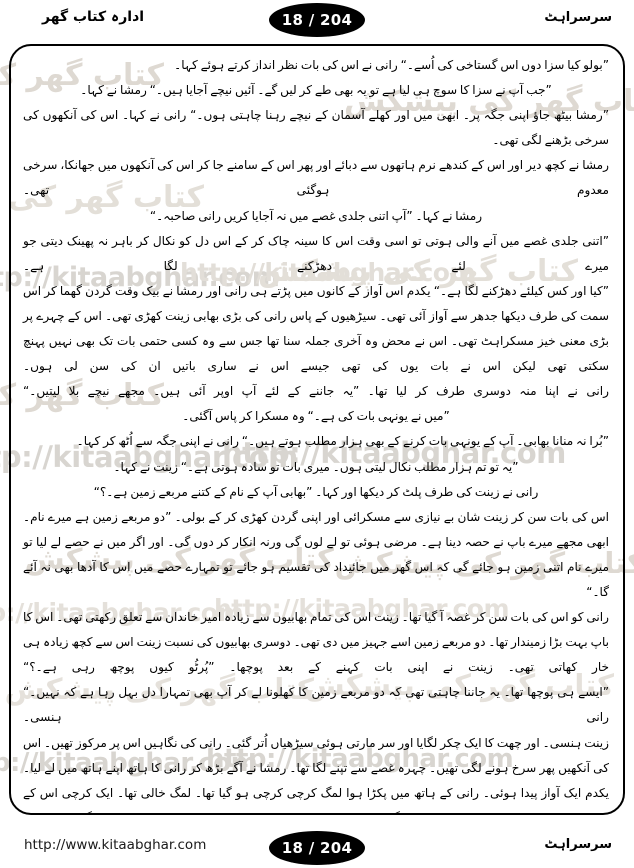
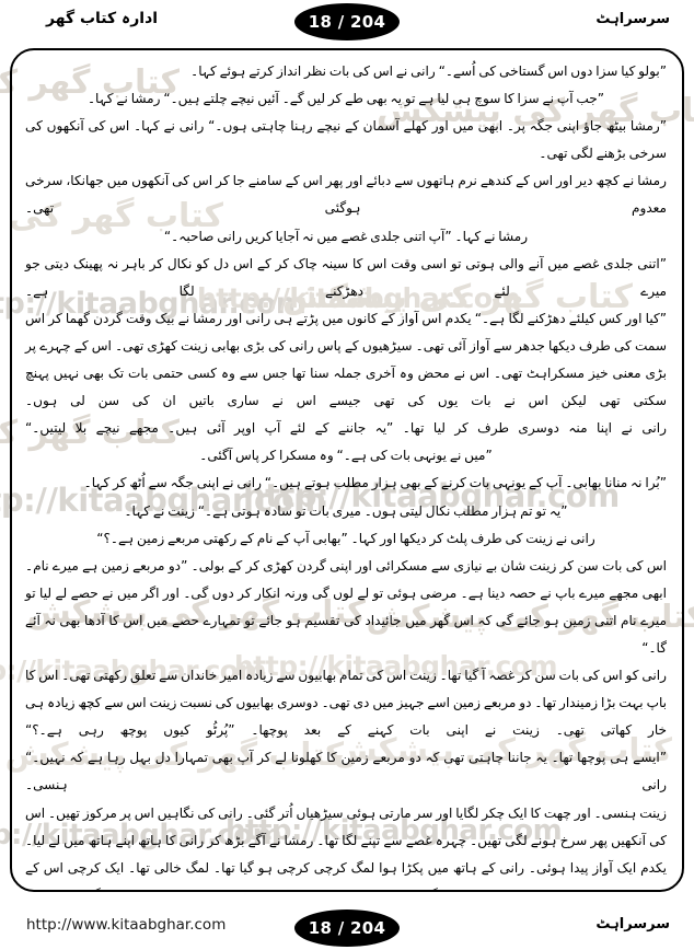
  p://kitaabghar.com
  http://kitaabghar.com
  p://kitaabghar.com
  http://kitaabghar.com
  ://kitaabghar.com
  http://kitaabghar.com
  p://kitaabghar.com
  http://kitaabghar.com
  اب گھر کی پیشکش
  کتاب گھر کی پیشکش
  کتاب گھر کی پیشکش
  تاب گھر کی پیشکش
  کتاب گھر کی پیشکش
  کتاب گھر کی پیشکش
  سرسراہٹ
  18 / 204
  ادارہ کتاب گھر
  ”بولو کیا سزا دوں اس گستاخی کی اُسے۔“ رانی نے اس کی بات نظر انداز کرتے ہوئے کہا۔
- ”جب آپ نے سزا کا سوچ ہی لیا ہے تو یہ بھی طے کر لیں گے۔ آئیں نیچے آجایا ہیں۔“ رمشا نے کہا۔
+ ”جب آپ نے سزا کا سوچ ہی لیا ہے تو یہ بھی طے کر لیں گے۔ آئیں نیچے چلتے ہیں۔“ رمشا نے کہا۔
  ”رمشا بیٹھ جاؤ اپنی جگہ پر۔ ابھی میں اور کھلے آسمان کے نیچے رہنا چاہتی ہوں۔“ رانی نے کہا۔ اس کی آنکھوں کی سرخی بڑھنے لگی تھی۔
  رمشا نے کچھ دیر اور اس کے کندھے نرم ہاتھوں سے دبائے اور پھر اس کے سامنے جا کر اس کی آنکھوں میں جھانکا، سرخی معدوم ہوگئی تھی۔
  رمشا نے کہا۔ ”آپ اتنی جلدی غصے میں نہ آجایا کریں رانی صاحبہ۔“
  ”اتنی جلدی غصے میں آنے والی ہوتی تو اسی وقت اس کا سینہ چاک کر کے اس دل کو نکال کر باہر نہ پھینک دیتی جو میرے لئے دھڑکنے لگا ہے۔
  ”کیا اور کس کیلئے دھڑکنے لگا ہے۔“ یکدم اس آواز کے کانوں میں پڑتے ہی رانی اور رمشا نے بیک وقت گردن گھما کر اس سمت کی طرف دیکھا جدھر سے آواز آئی تھی۔ سیڑھیوں کے پاس رانی کی بڑی بھابی زینت کھڑی تھی۔ اس کے چہرے پر بڑی معنی خیز مسکراہٹ تھی۔ اس نے محض وہ آخری جملہ سنا تھا جس سے وہ کسی حتمی بات تک بھی نہیں پہنچ سکتی تھی لیکن اس نے بات یوں کی تھی جیسے اس نے ساری باتیں ان کی سن لی ہوں۔
  رانی نے اپنا منہ دوسری طرف کر لیا تھا۔ ”یہ جاننے کے لئے آپ اوپر آئی ہیں۔ مجھے نیچے بلا لیتیں۔“
  ”میں نے یونہی بات کی ہے۔“ وہ مسکرا کر پاس آگئی۔
  ”بُرا نہ منانا بھابی۔ آپ کے یونہی بات کرنے کے بھی ہزار مطلب ہوتے ہیں۔“ رانی نے اپنی جگہ سے اُٹھ کر کہا۔
  ”یہ تو تم ہزار مطلب نکال لیتی ہوں۔ میری بات تو سادہ ہوتی ہے۔“ زینت نے کہا۔
- رانی نے زینت کی طرف پلٹ کر دیکھا اور کہا۔ ”بھابی آپ کے نام کے کتنے مربعے زمین ہے۔؟“
+ رانی نے زینت کی طرف پلٹ کر دیکھا اور کہا۔ ”بھابی آپ کے نام کے رکھتی مربعے زمین ہے۔؟“
  اس کی بات سن کر زینت شان بے نیازی سے مسکرائی اور اپنی گردن کھڑی کر کے بولی۔ ”دو مربعے زمین ہے میرے نام۔ ابھی مجھے میرے باپ نے حصہ دینا ہے۔ مرضی ہوئی تو لے لوں گی ورنہ انکار کر دوں گی۔ اور اگر میں نے حصے لے لیا تو میرے نام اتنی زمین ہو جائے گی کہ اس گھر میں جائیداد کی تقسیم ہو جائے تو تمہارے حصے میں اس کا آدھا بھی نہ آئے گا۔“
  رانی کو اس کی بات سن کر غصہ آ گیا تھا۔ زینت اس کی تمام بھابیوں سے زیادہ امیر خاندان سے تعلق رکھتی تھی۔ اس کا باپ بہت بڑا زمیندار تھا۔ دو مربعے زمین اسے جہیز میں دی تھی۔ دوسری بھابیوں کی نسبت زینت اس سے کچھ زیادہ ہی خار کھاتی تھی۔ زینت نے اپنی بات کہنے کے بعد پوچھا۔ ”پُرٹُو کیوں پوچھ رہی ہے۔؟“
  ”ایسے ہی پوچھا تھا۔ یہ جاننا چاہتی تھی کہ دو مربعے زمین کا کھلونا لے کر آپ بھی تمہارا دل بہل رہا ہے کہ نہیں۔“ رانی ہنسی۔
  زینت ہنسی۔ اور چھت کا ایک چکر لگایا اور سر مارتی ہوئی سیڑھیاں اُتر گئی۔ رانی کی نگاہیں اس پر مرکوز تھیں۔ اس کی آنکھیں پھر سرخ ہونے لگی تھیں۔ چہرہ غصے سے تپنے لگا تھا۔ رمشا نے آگے بڑھ کر رانی کا ہاتھ اپنے ہاتھ میں لے لیا۔ یکدم ایک آواز پیدا ہوئی۔ رانی کے ہاتھ میں پکڑا ہوا لمگ کرچی کرچی ہو گیا تھا۔ لمگ خالی تھا۔ ایک کرچی اس کے
  http://www.kitaabghar.com
  18 / 204
  سرسراہٹ
